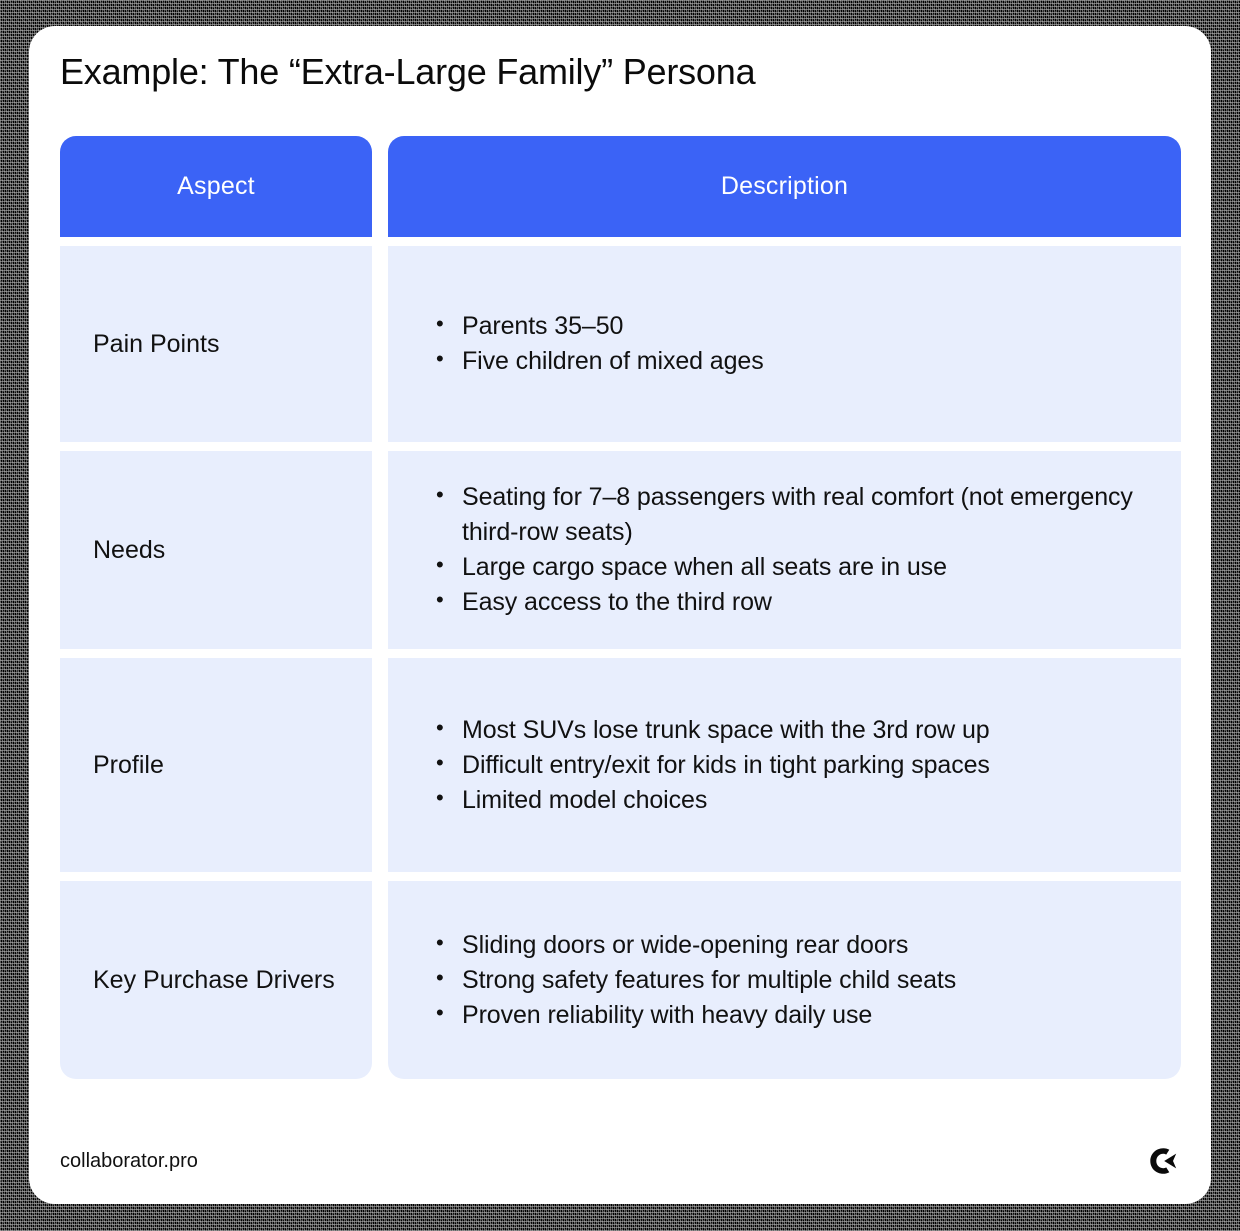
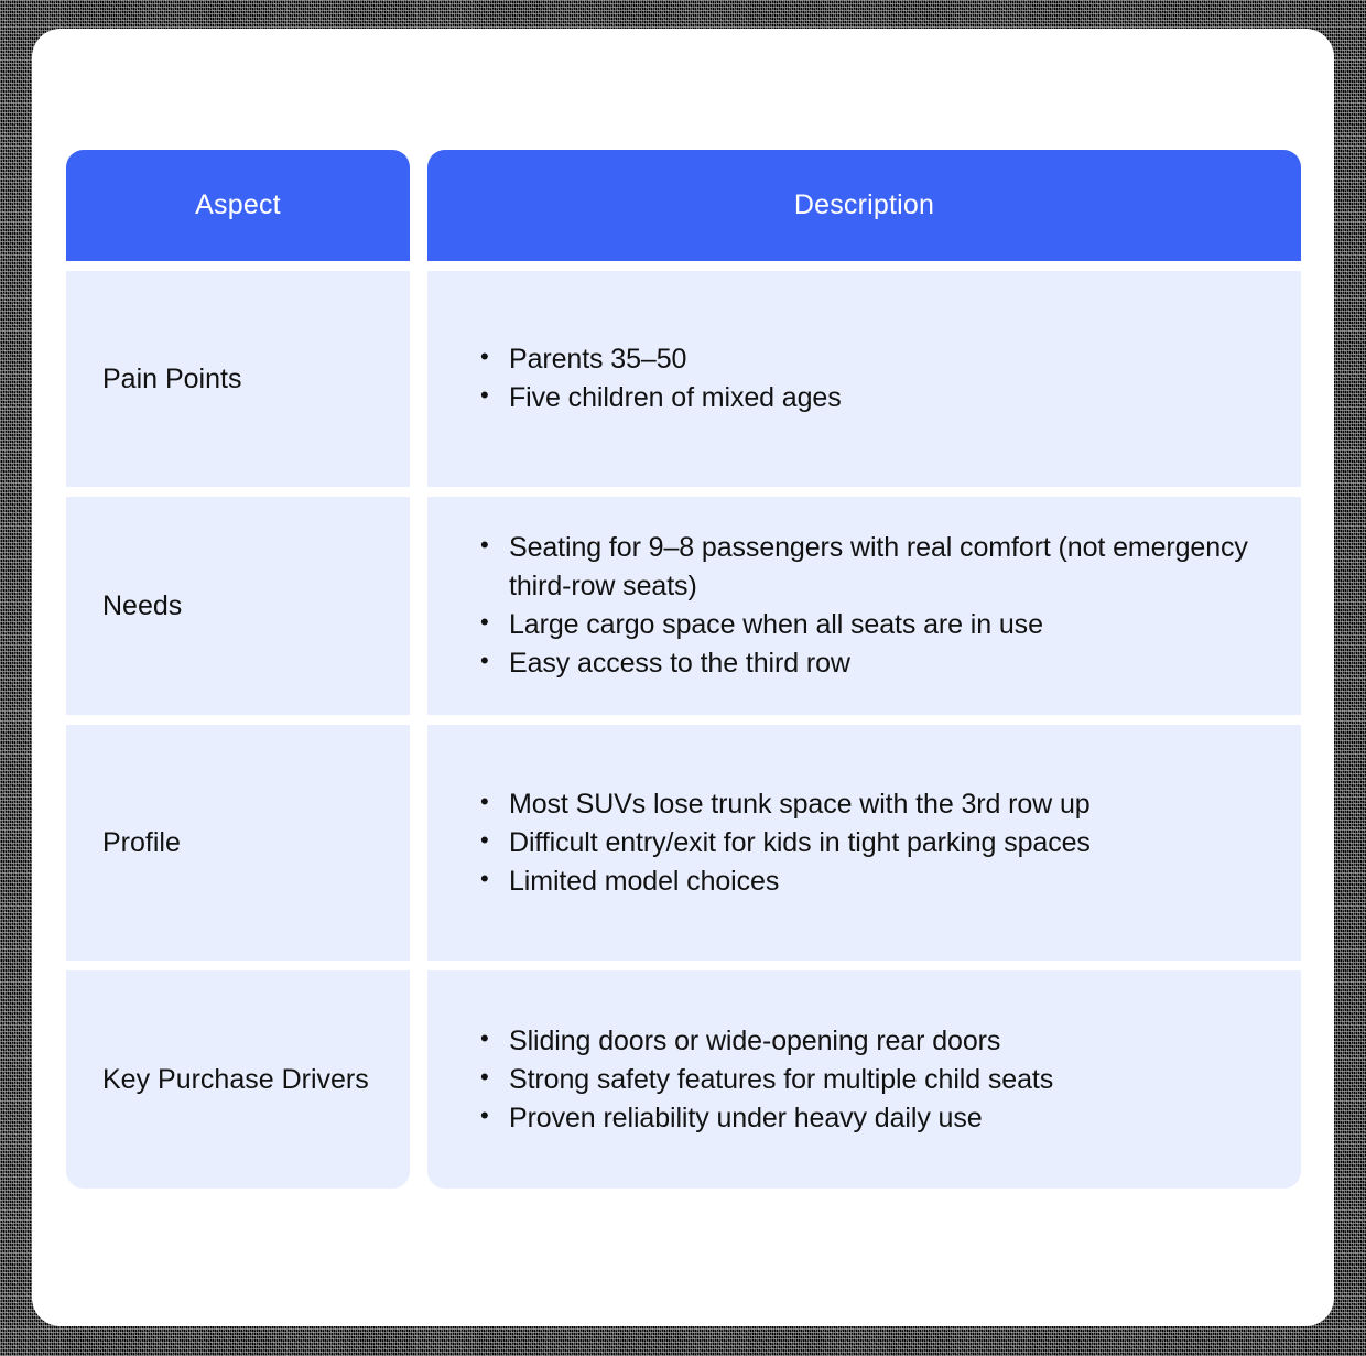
- Example: The “Extra-Large Family” Persona
  Aspect
  Description
  Pain Points
  Parents 35–50
  Five children of mixed ages
  Needs
- Seating for 7–8 passengers with real comfort (not emergency third-row seats)
+ Seating for 9–8 passengers with real comfort (not emergency third-row seats)
  Large cargo space when all seats are in use
  Easy access to the third row
  Profile
  Most SUVs lose trunk space with the 3rd row up
  Difficult entry/exit for kids in tight parking spaces
  Limited model choices
  Key Purchase Drivers
  Sliding doors or wide-opening rear doors
  Strong safety features for multiple child seats
- Proven reliability with heavy daily use
+ Proven reliability under heavy daily use
- collaborator.pro
